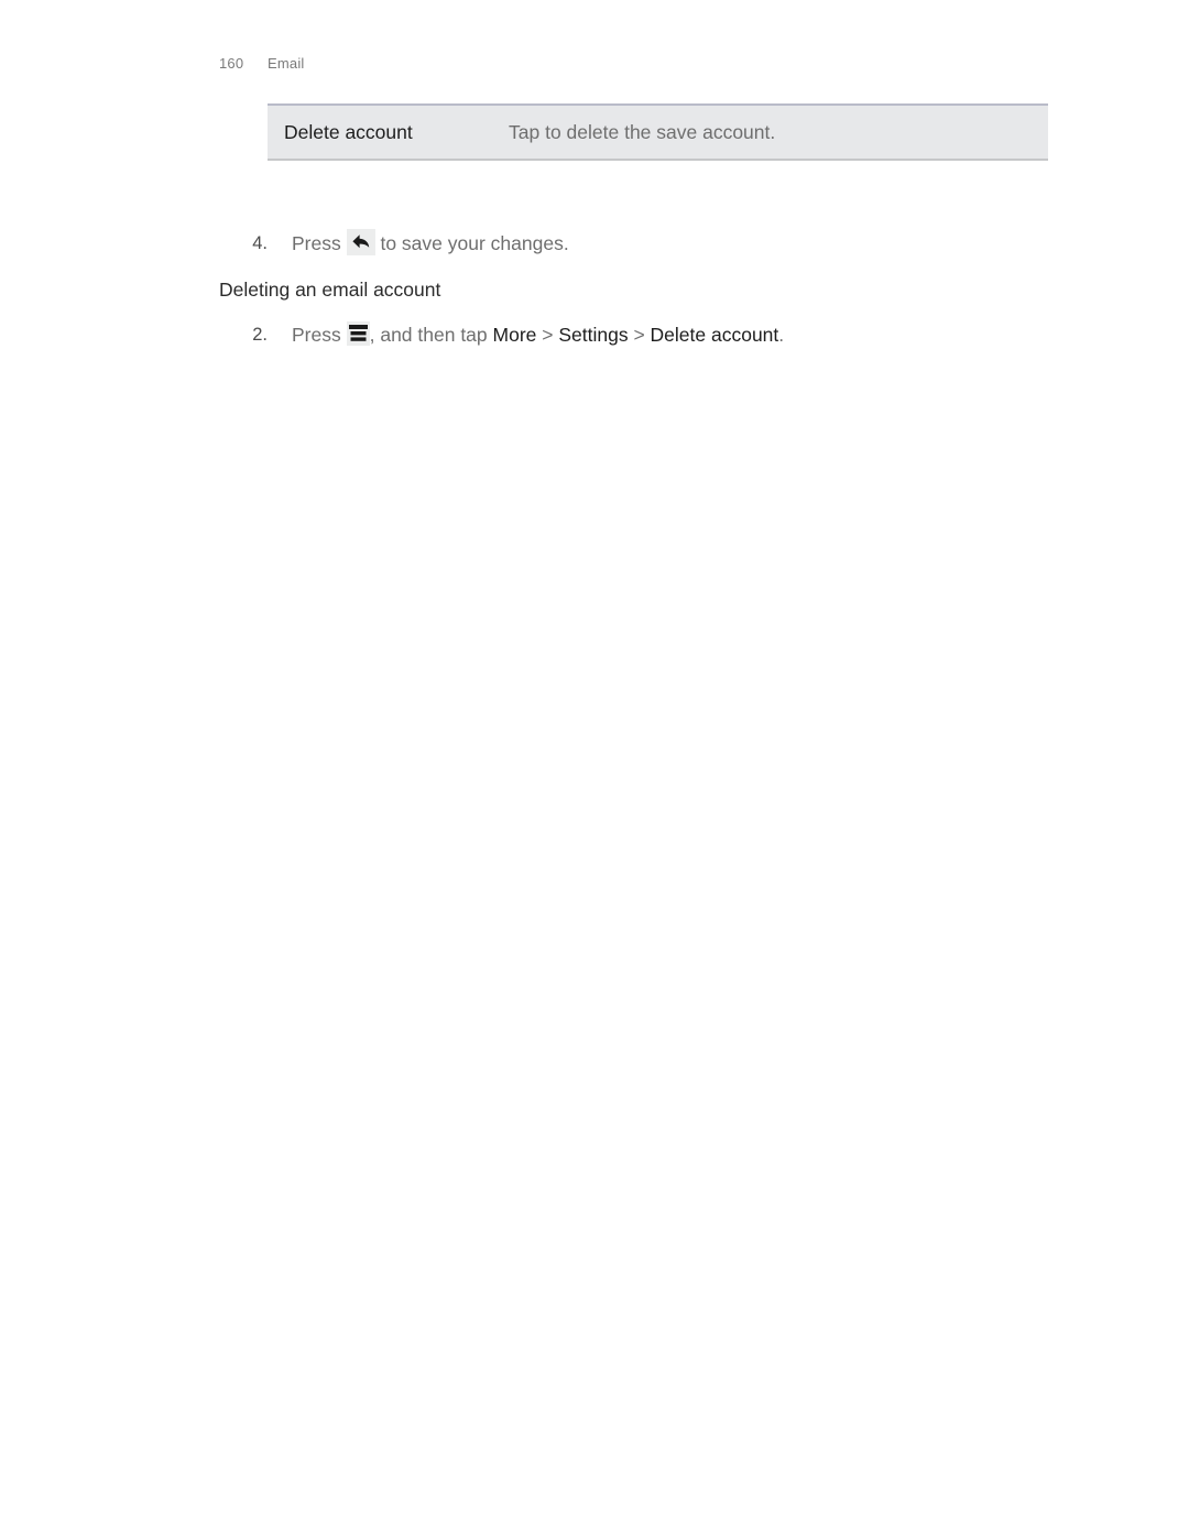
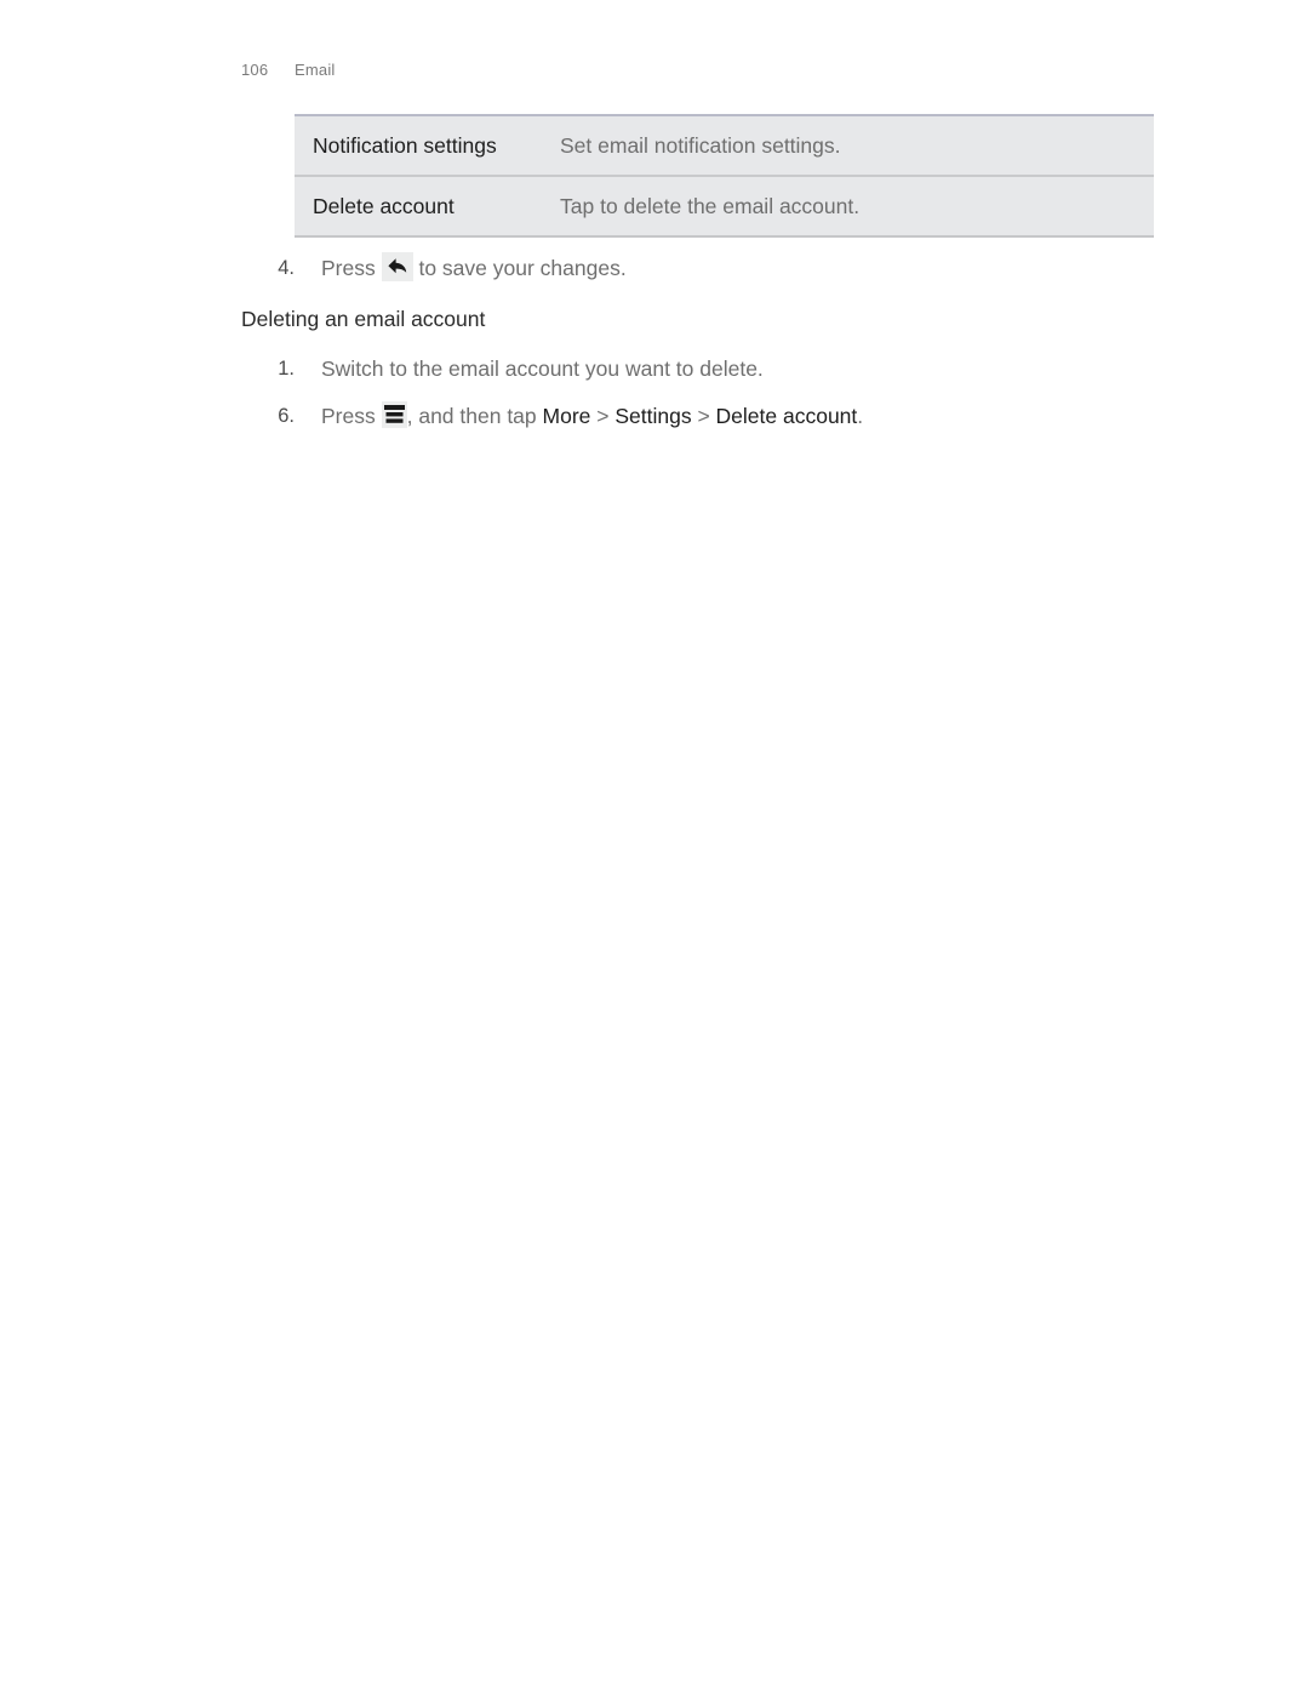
- 160
+ 106
  Email
+ Notification settings	Set email notification settings.
- Delete account	Tap to delete the save account.
+ Delete account	Tap to delete the email account.
  4.
  Press to save your changes.
  Deleting an email account
+ 1.
+ Switch to the email account you want to delete.
- 2.
+ 6.
  Press , and then tap More > Settings > Delete account.
